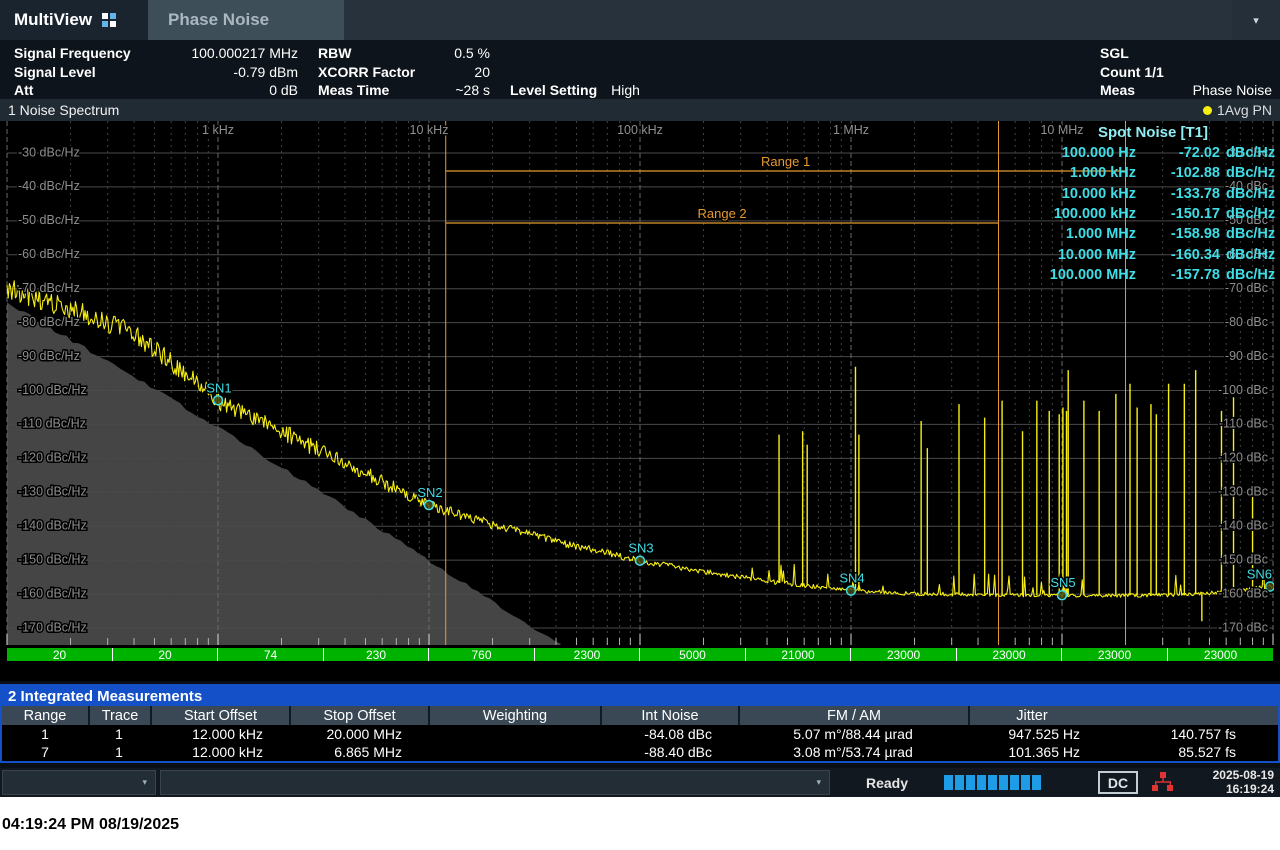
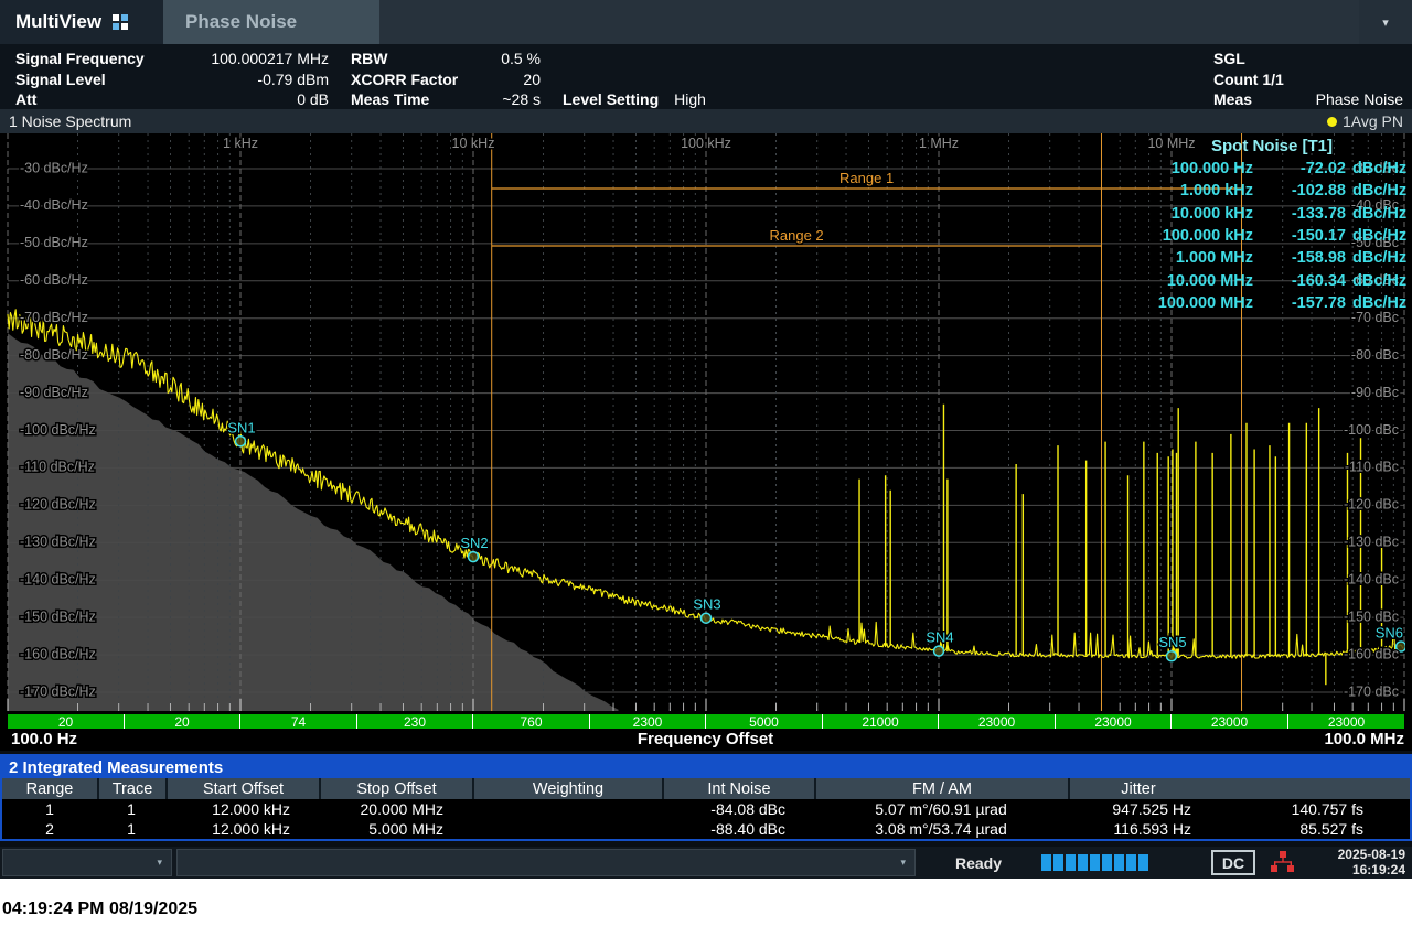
  MultiView
  Phase Noise
  ▾
  Signal Frequency
  100.000217 MHz
  Signal Level
  -0.79 dBm
  Att
  0 dB
  RBW
  0.5 %
  XCORR Factor
  20
  Meas Time
  ~28 s
  Level Setting
  High
  SGL
  Count 1/1
  Meas
  Phase Noise
  1 Noise Spectrum
  1Avg PN
  Range 1
  Range 2
  SN1
  SN2
  SN3
  SN4
  SN5
  SN6
  -30 dBc/Hz
  -40 dBc/Hz
  -50 dBc/Hz
  -60 dBc/Hz
  -70 dBc/Hz
  -80 dBc/Hz
  -90 dBc/Hz
  -100 dBc/Hz
  -110 dBc/Hz
  -120 dBc/Hz
  -130 dBc/Hz
  -140 dBc/Hz
  -150 dBc/Hz
  -160 dBc/Hz
  -170 dBc/Hz
  -30 dBc
  -40 dBc
  -50 dBc
  -60 dBc
  -70 dBc
  -80 dBc
  -90 dBc
  -100 dBc
  -110 dBc
  -120 dBc
  -130 dBc
  -140 dBc
  -150 dBc
  -160 dBc
  -170 dBc
  1 kHz
  10 kHz
  100 kHz
  1 MHz
  10 MHz
  20
  20
  74
  230
  760
  2300
  5000
  21000
  23000
  23000
  23000
  23000
+ 100.0 Hz
+ Frequency Offset
+ 100.0 MHz
  Spot Noise [T1]
  100.000 Hz
  -72.02
  dBc/Hz
  1.000 kHz
  -102.88
  dBc/Hz
  10.000 kHz
  -133.78
  dBc/Hz
  100.000 kHz
  -150.17
  dBc/Hz
  1.000 MHz
  -158.98
  dBc/Hz
  10.000 MHz
  -160.34
  dBc/Hz
  100.000 MHz
  -157.78
  dBc/Hz
  2 Integrated Measurements
  Range
  Trace
  Start Offset
  Stop Offset
  Weighting
  Int Noise
  FM / AM
  Jitter
  1
  1
  12.000 kHz
  20.000 MHz
  -84.08 dBc
- 5.07 m°/88.44 µrad
+ 5.07 m°/60.91 µrad
  947.525 Hz
  140.757 fs
- 7
+ 2
  1
  12.000 kHz
- 6.865 MHz
+ 5.000 MHz
  -88.40 dBc
  3.08 m°/53.74 µrad
- 101.365 Hz
+ 116.593 Hz
  85.527 fs
  ▾
  ▾
  Ready
  DC
  2025-08-19
  16:19:24
  04:19:24 PM 08/19/2025
